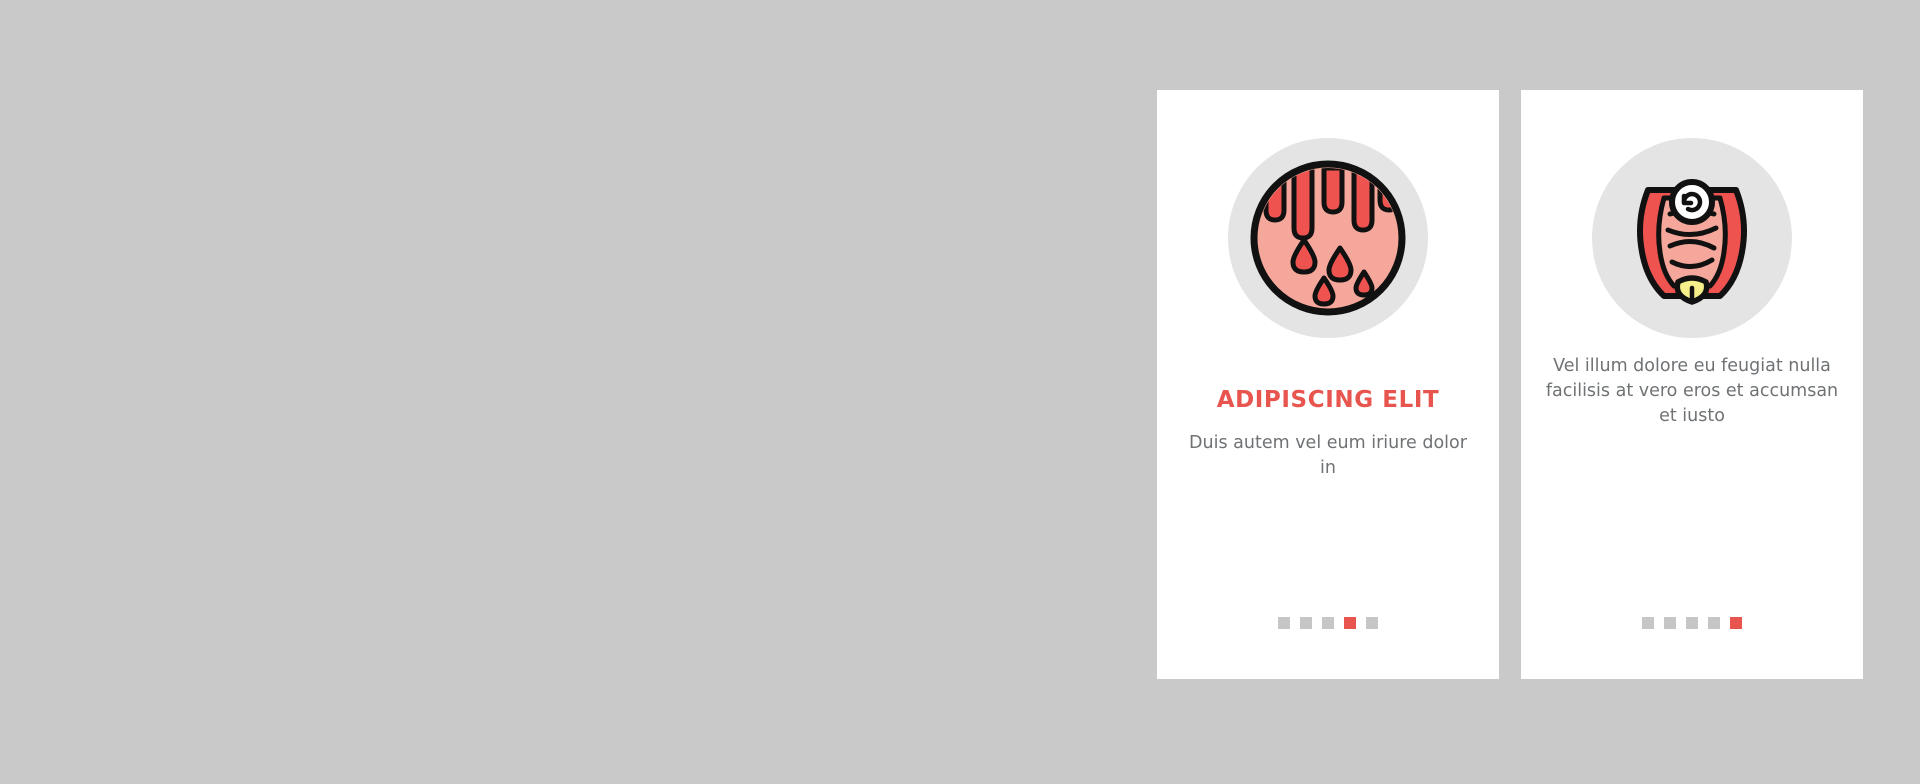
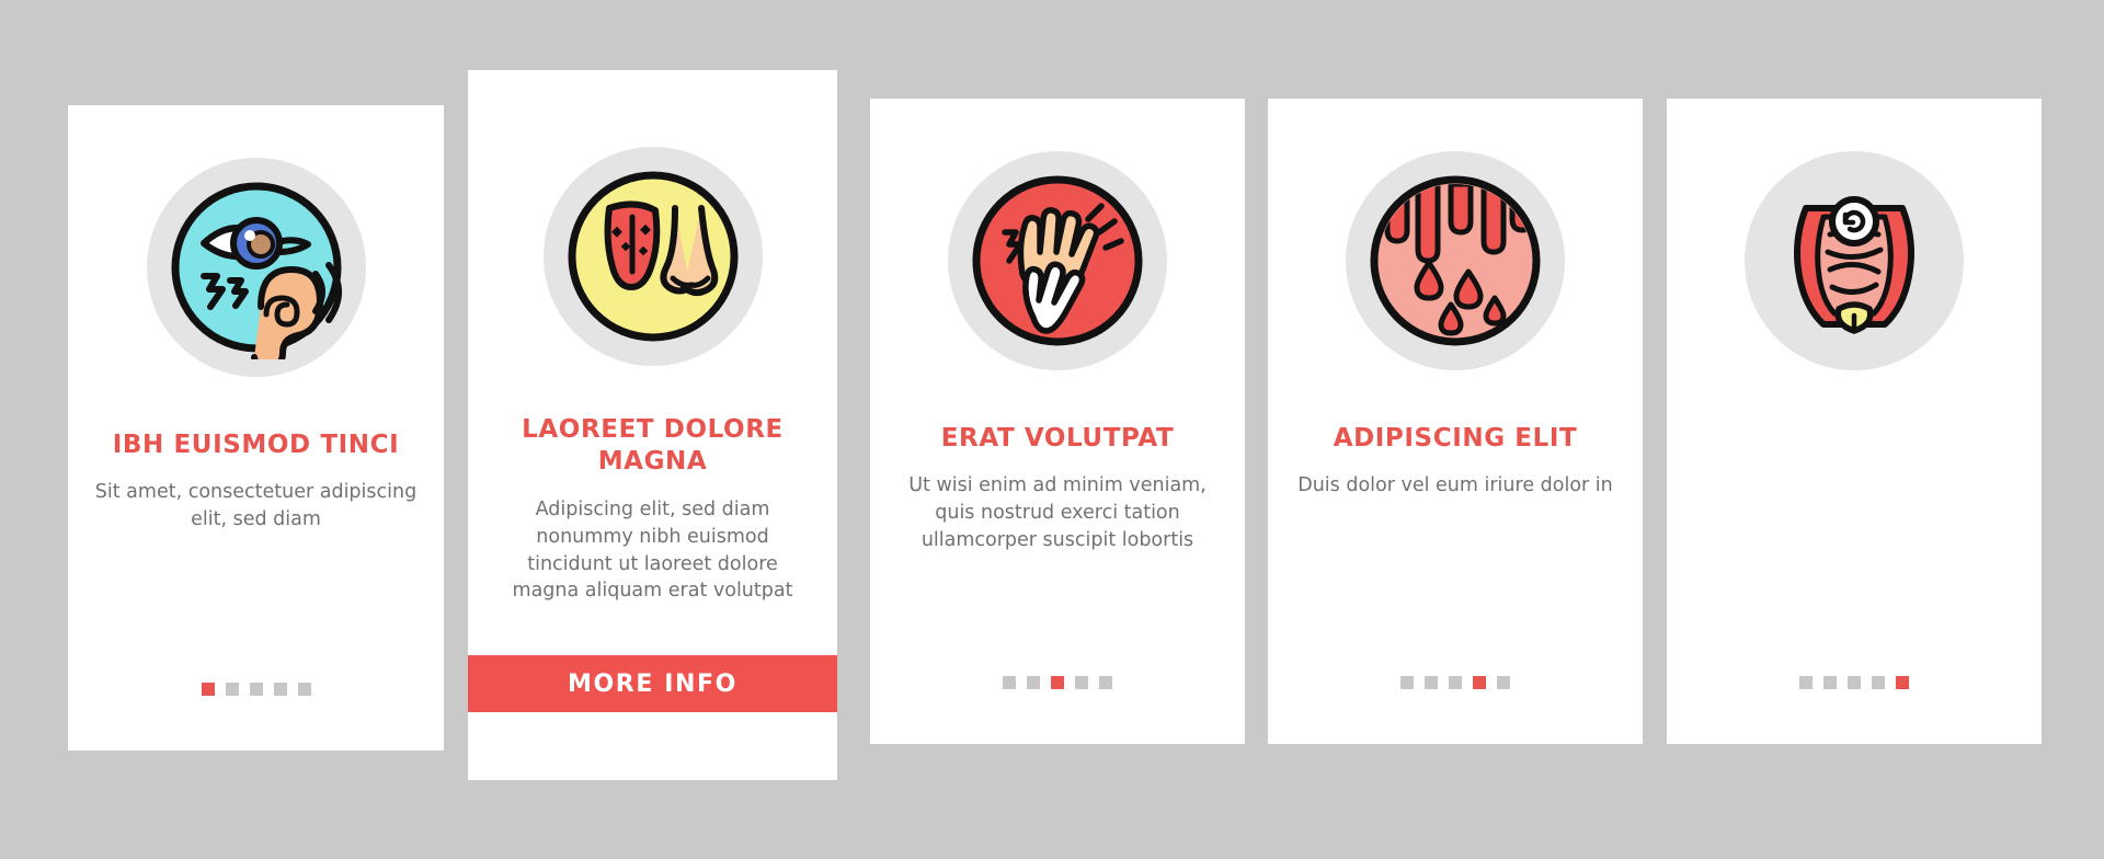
+ IBH EUISMOD TINCI
+ Sit amet, consectetuer adipiscing elit, sed diam
+ LAOREET DOLORE MAGNA
+ Adipiscing elit, sed diam nonummy nibh euismod tincidunt ut laoreet dolore magna aliquam erat volutpat
+ MORE INFO
+ ERAT VOLUTPAT
+ Ut wisi enim ad minim veniam, quis nostrud exerci tation ullamcorper suscipit lobortis
  ADIPISCING ELIT
- Duis autem vel eum iriure dolor in
+ Duis dolor vel eum iriure dolor in
- Vel illum dolore eu feugiat nulla facilisis at vero eros et accumsan et iusto
